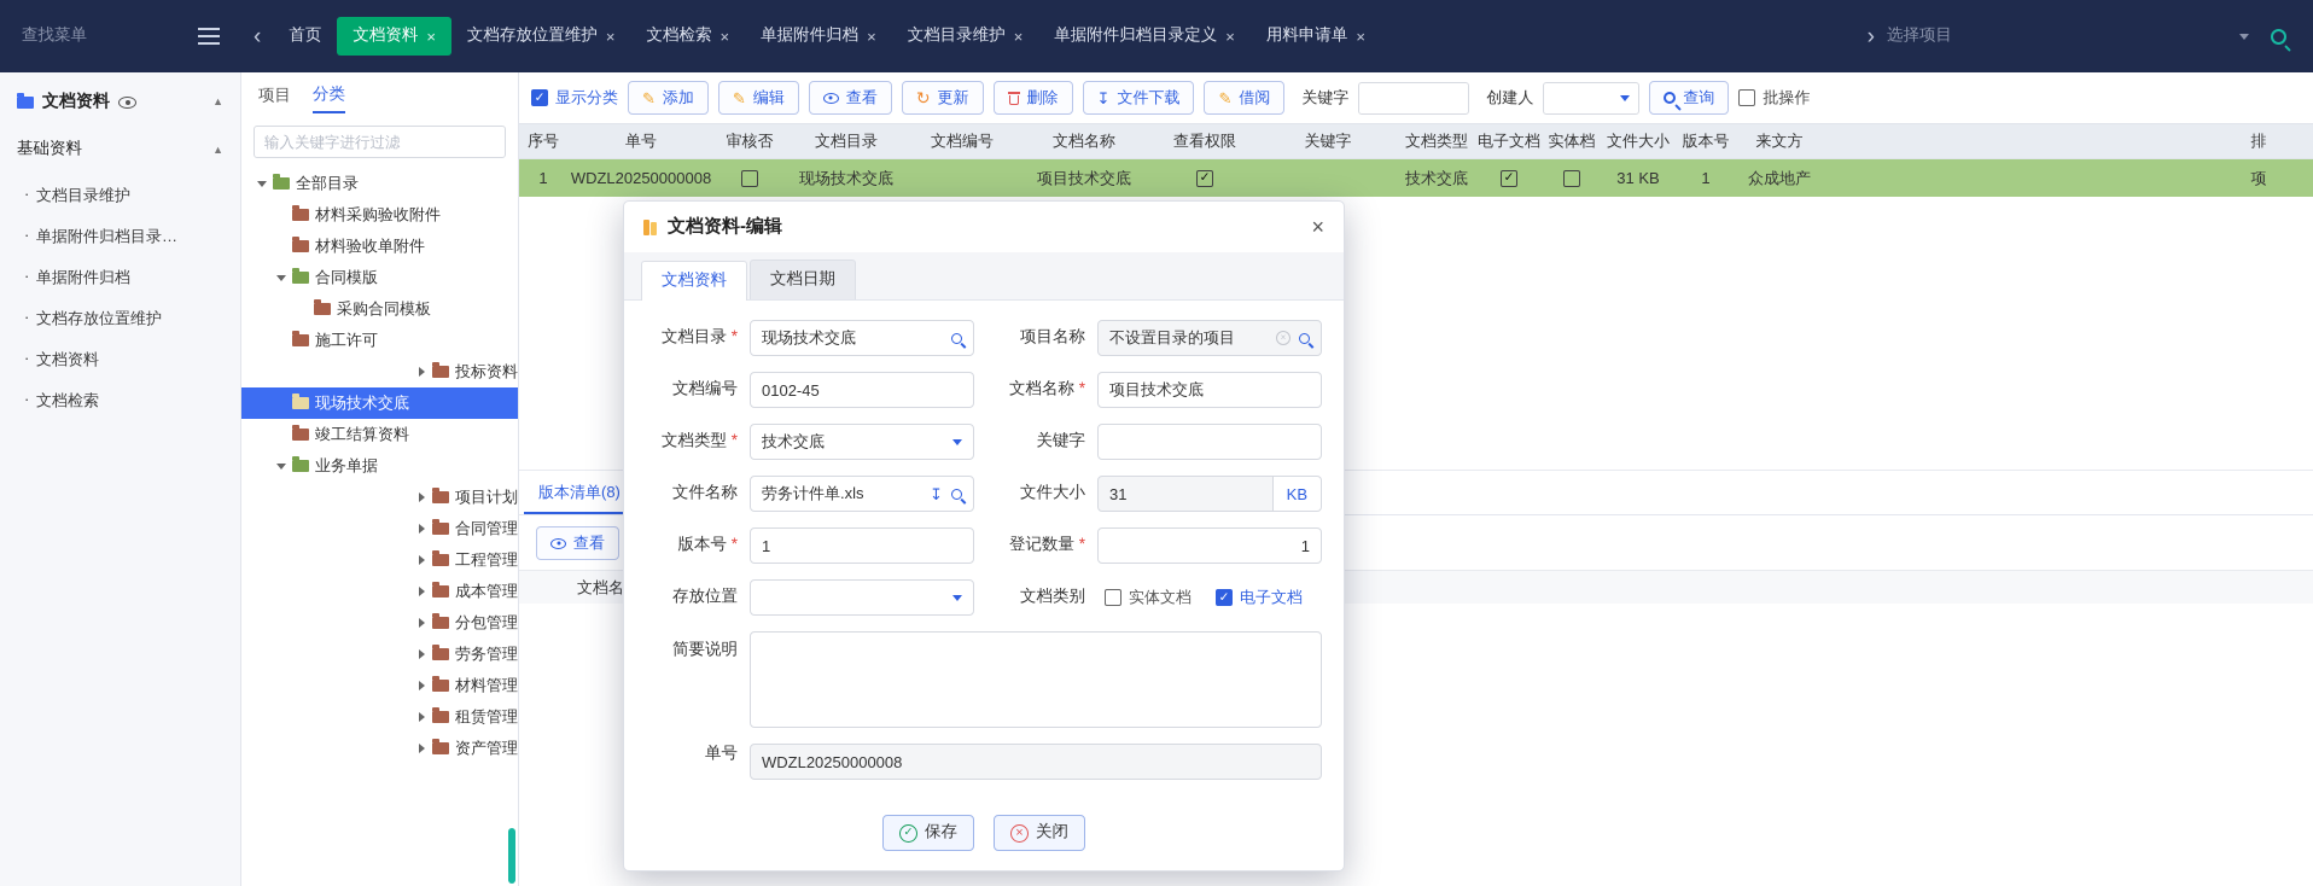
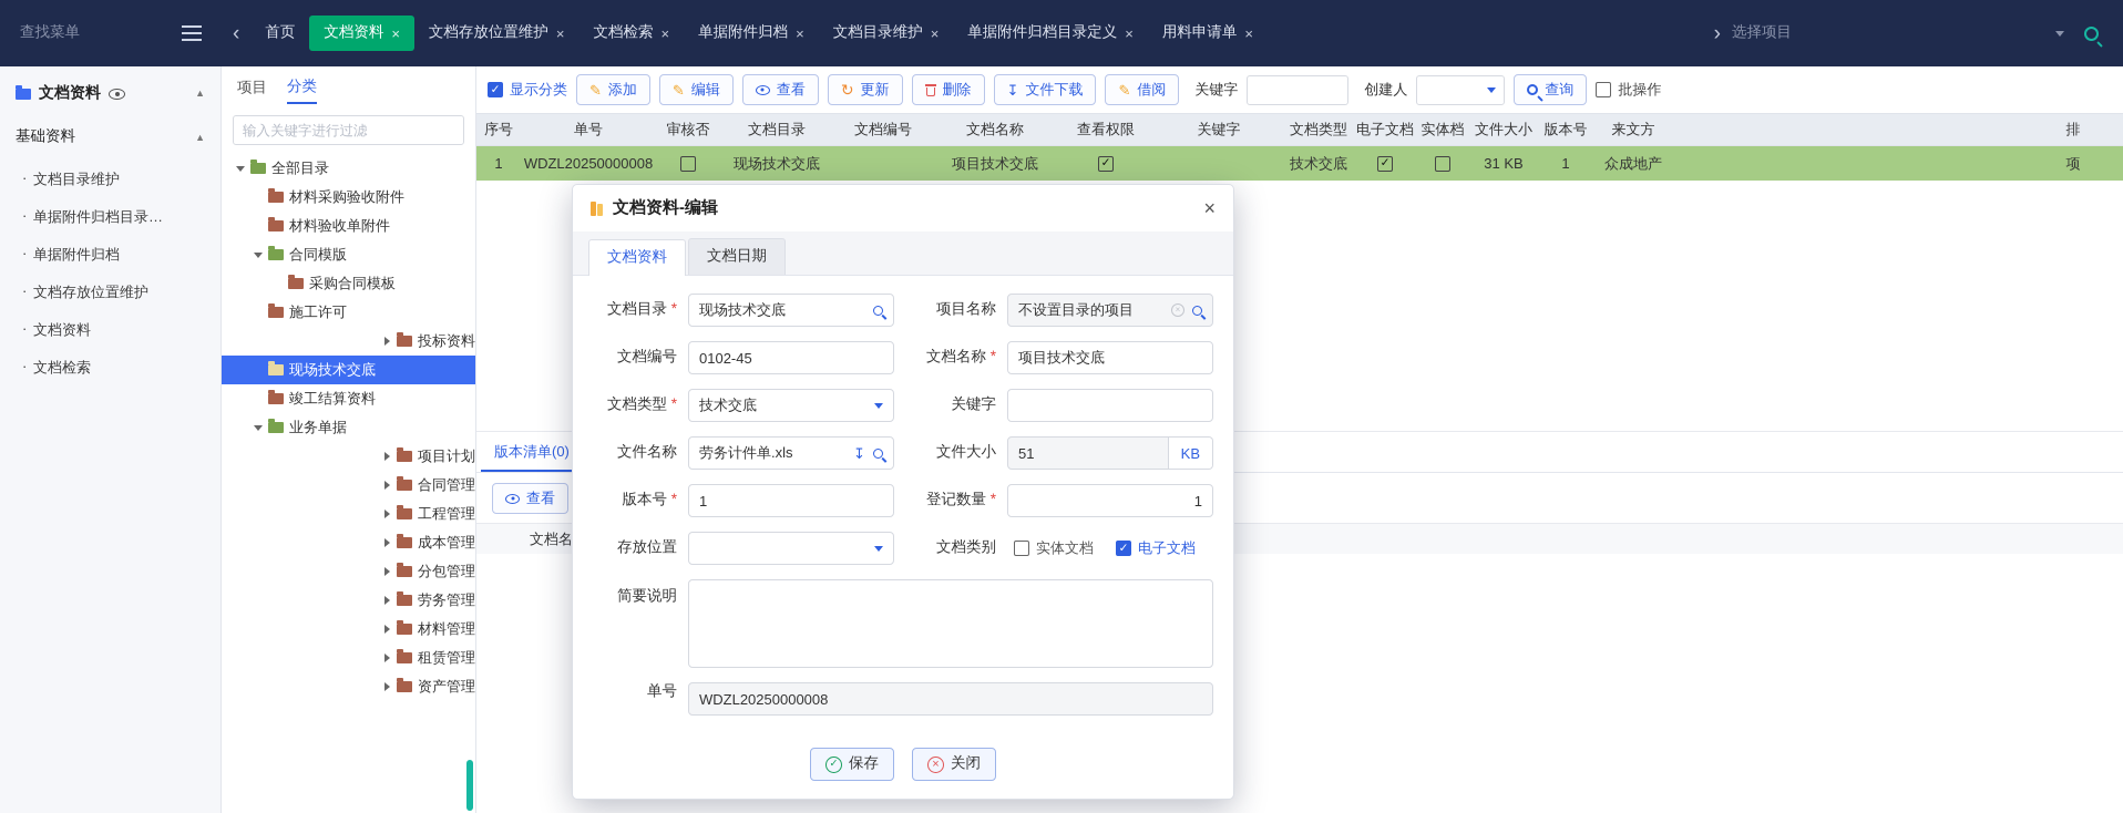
  查找菜单
  首页
  文档资料
  文档存放位置维护
  文档检索
  单据附件归档
  文档目录维护
  单据附件归档目录定义
  用料申请单
  选择项目
  文档资料
  基础资料
  文档目录维护
  单据附件归档目录…
  单据附件归档
  文档存放位置维护
  文档资料
  文档检索
  项目
  分类
  输入关键字进行过滤
  全部目录
  材料采购验收附件
  材料验收单附件
  合同模版
  采购合同模板
  施工许可
  投标资料
  现场技术交底
  竣工结算资料
  业务单据
  项目计划
  合同管理
  工程管理
  成本管理
  分包管理
  劳务管理
  材料管理
  租赁管理
  资产管理
  显示分类
  添加
  编辑
  查看
  更新
  删除
  文件下载
  借阅
  关键字
  创建人
  查询
  批操作
  序号
  单号
  审核否
  文档目录
  文档编号
  文档名称
  查看权限
  关键字
  文档类型
  电子文档
  实体档
  文件大小
  版本号
  来文方
  排
  1
  WDZL20250000008
  现场技术交底
  项目技术交底
  技术交底
  31 KB
  1
  众成地产
  项
- 版本清单(8)
+ 版本清单(0)
  查看
  文档名
  文档资料-编辑
  文档资料
  文档日期
  文档目录
  现场技术交底
  项目名称
  不设置目录的项目
  文档编号
  0102-45
  文档名称
  项目技术交底
  文档类型
  技术交底
  关键字
  文件名称
  劳务计件单.xls
  文件大小
- 31
+ 51
  KB
  版本号
  1
  登记数量
  1
  存放位置
  文档类别
  实体文档
  电子文档
  简要说明
  单号
  WDZL20250000008
  保存
  关闭
